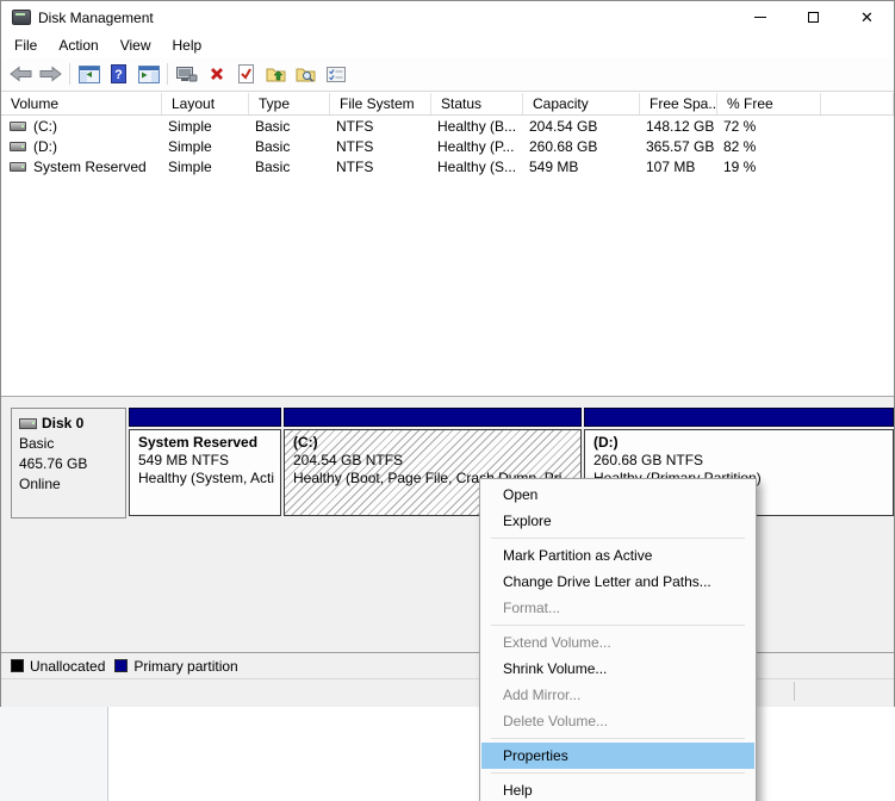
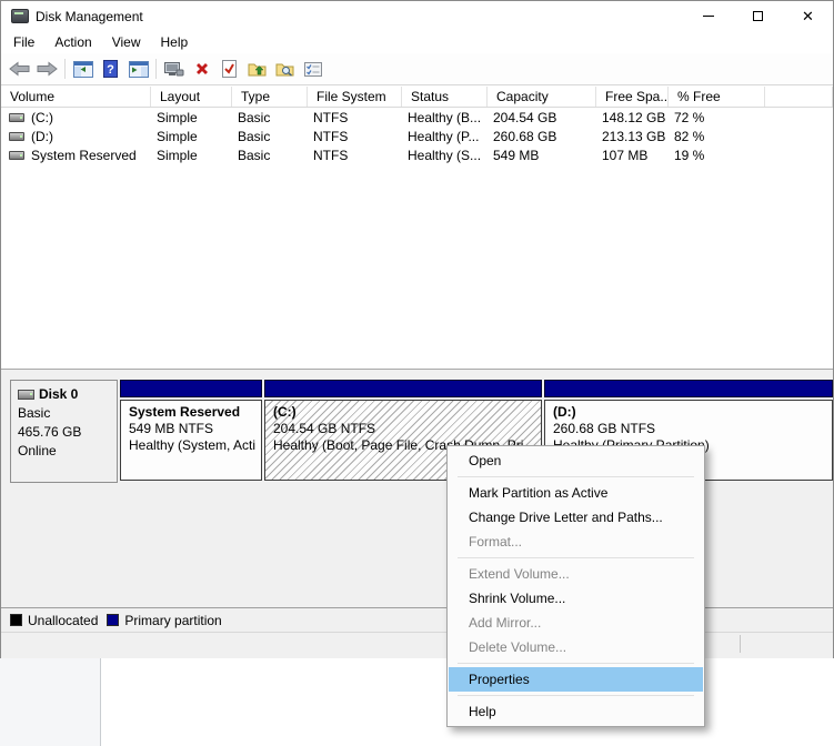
  Disk Management
  ✕
  File
  Action
  View
  Help
  ?
  Volume
  Layout
  Type
  File System
  Status
  Capacity
  Free Spa..
  % Free
  (C:)
  Simple
  Basic
  NTFS
  Healthy (B...
  204.54 GB
  148.12 GB
  72 %
  (D:)
  Simple
  Basic
  NTFS
  Healthy (P...
  260.68 GB
- 365.57 GB
+ 213.13 GB
  82 %
  System Reserved
  Simple
  Basic
  NTFS
  Healthy (S...
  549 MB
  107 MB
  19 %
  Disk 0
  Basic
  465.76 GB
  Online
  System Reserved
  549 MB NTFS
  Healthy (System, Acti
  (C:)
  204.54 GB NTFS
  Healthy (Boot, Page File, Cra
  (D:)
  260.68 GB NTFS
  Unallocated
  Primary partition
  Open
- Explore
  Mark Partition as Active
  Change Drive Letter and Paths...
  Format...
  Extend Volume...
  Shrink Volume...
  Add Mirror...
  Delete Volume...
  Properties
  Help
